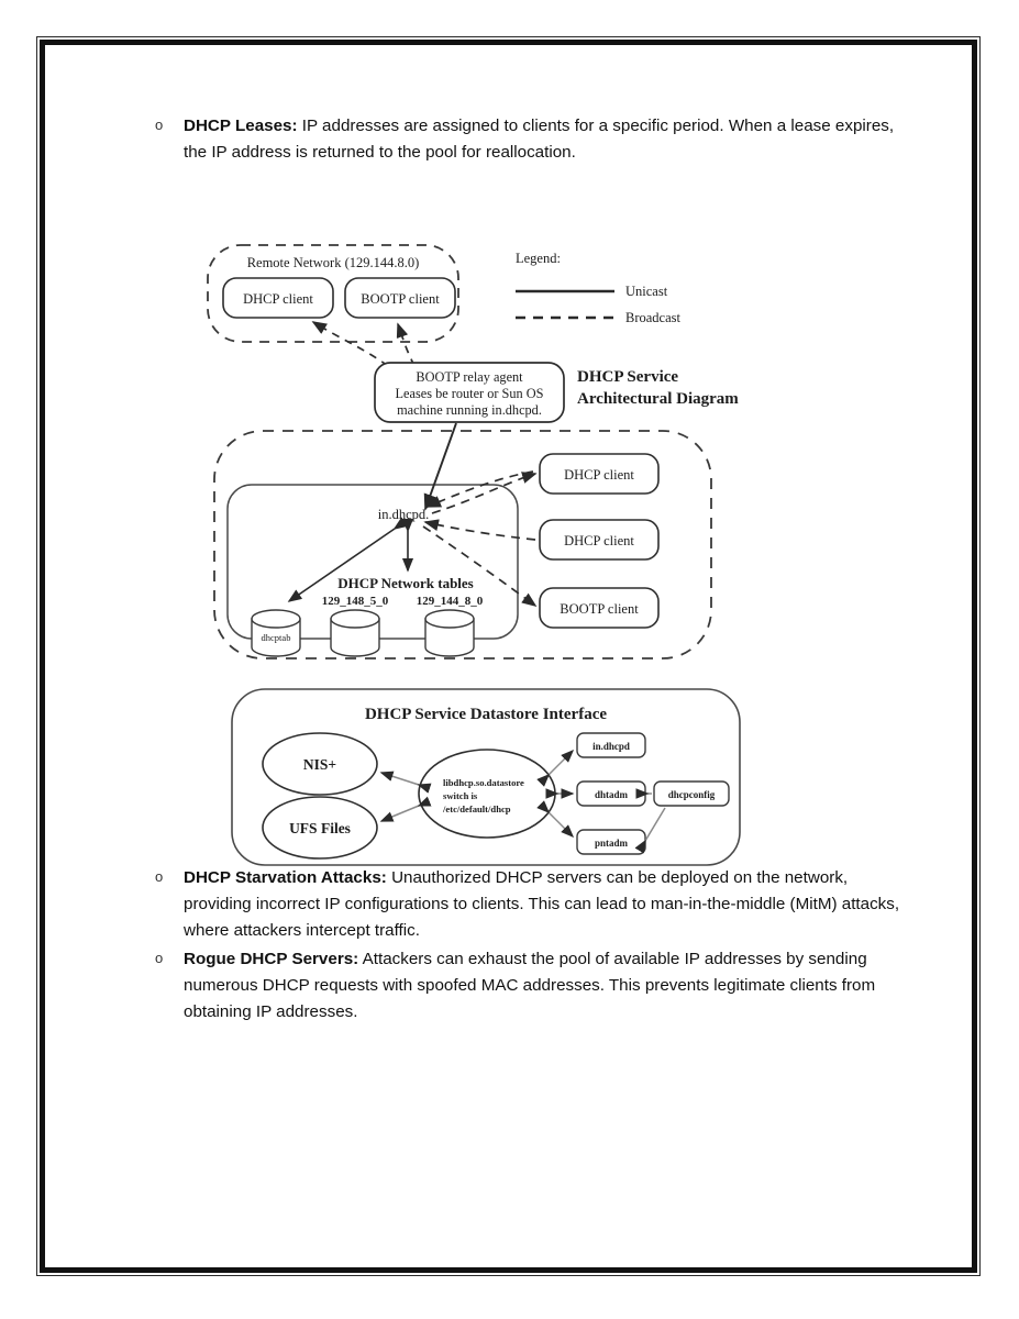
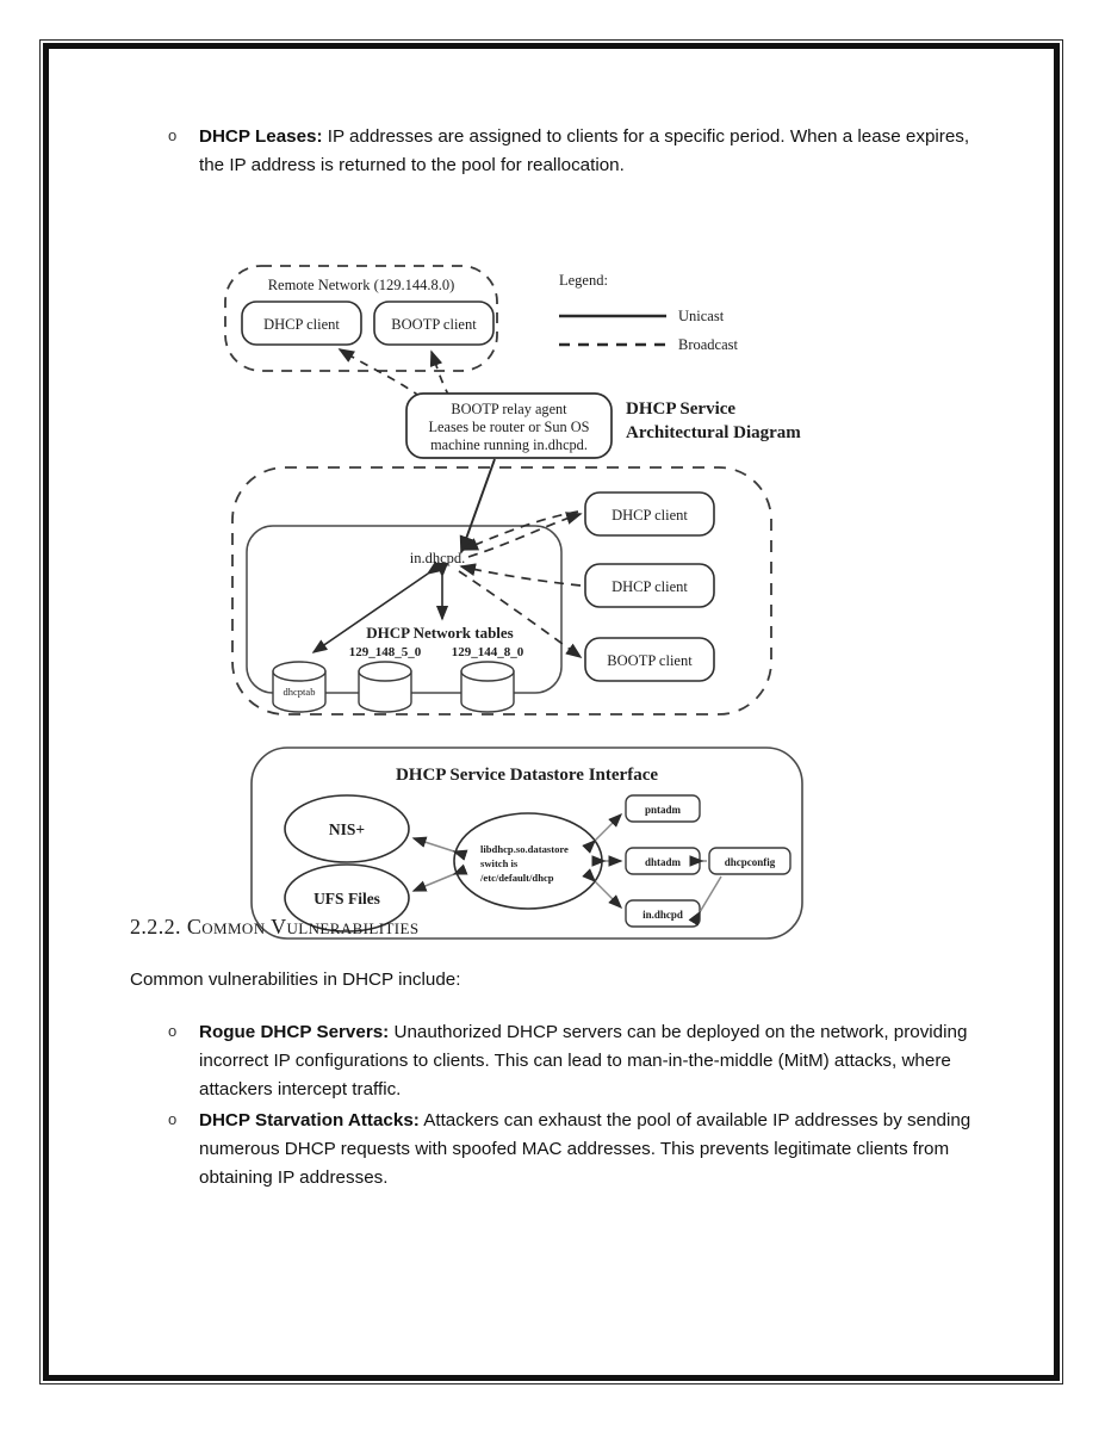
  o
  DHCP Leases: IP addresses are assigned to clients for a specific period. When a lease expires, the IP address is returned to the pool for reallocation.
  Remote Network (129.144.8.0)
  DHCP client
  BOOTP client
  Legend:
  Unicast
  Broadcast
  BOOTP relay agent
  Leases be router or Sun OS
  machine running in.dhcpd.
  DHCP Service
  Architectural Diagram
  in.dhcpd.
  DHCP Network tables
  129_148_5_0
  129_144_8_0
  dhcptab
  DHCP client
  DHCP client
  BOOTP client
  DHCP Service Datastore Interface
  NIS+
  UFS Files
  libdhcp.so.datastore
  switch is
  /etc/default/dhcp
- in.dhcpd
+ pntadm
  dhtadm
- pntadm
+ in.dhcpd
  dhcpconfig
+ 2.2.2. Common Vulnerabilities
+ Common vulnerabilities in DHCP include:
  o
- DHCP Starvation Attacks: Unauthorized DHCP servers can be deployed on the network, providing incorrect IP configurations to clients. This can lead to man-in-the-middle (MitM) attacks, where attackers intercept traffic.
+ Rogue DHCP Servers: Unauthorized DHCP servers can be deployed on the network, providing incorrect IP configurations to clients. This can lead to man-in-the-middle (MitM) attacks, where attackers intercept traffic.
  o
- Rogue DHCP Servers: Attackers can exhaust the pool of available IP addresses by sending numerous DHCP requests with spoofed MAC addresses. This prevents legitimate clients from obtaining IP addresses.
+ DHCP Starvation Attacks: Attackers can exhaust the pool of available IP addresses by sending numerous DHCP requests with spoofed MAC addresses. This prevents legitimate clients from obtaining IP addresses.
